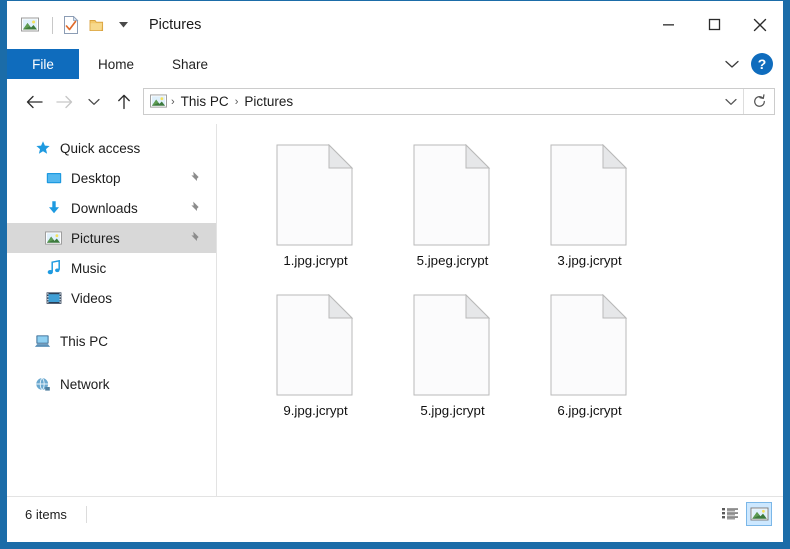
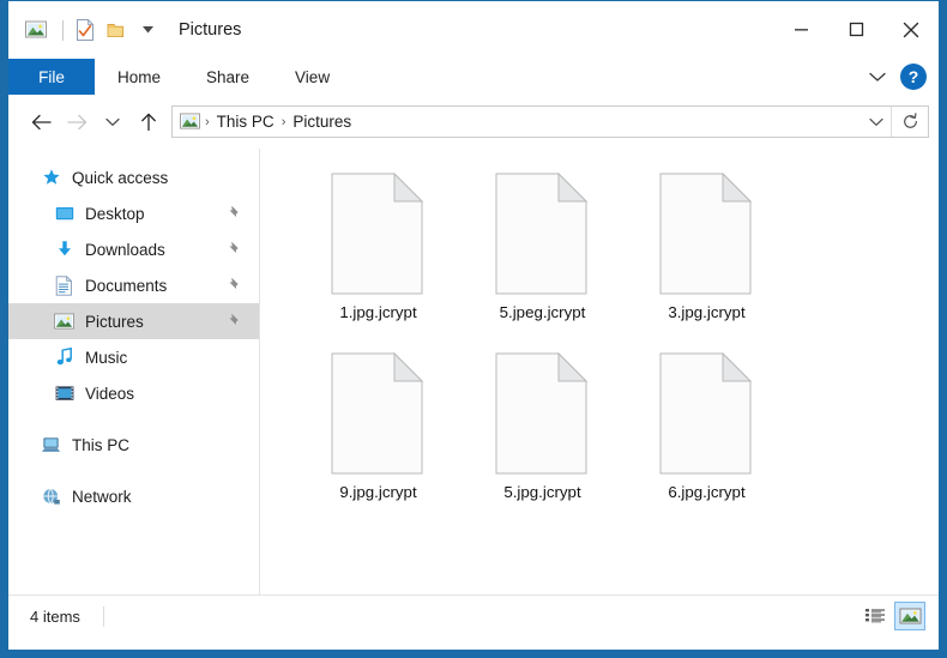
  Pictures
  File
  Home
  Share
+ View
  ?
  ›
  This PC
  ›
  Pictures
  Quick access
  Desktop
  Downloads
+ Documents
  Pictures
  Music
  Videos
  This PC
  Network
  1.jpg.jcrypt
  5.jpeg.jcrypt
  3.jpg.jcrypt
  9.jpg.jcrypt
  5.jpg.jcrypt
  6.jpg.jcrypt
- 6 items
+ 4 items
